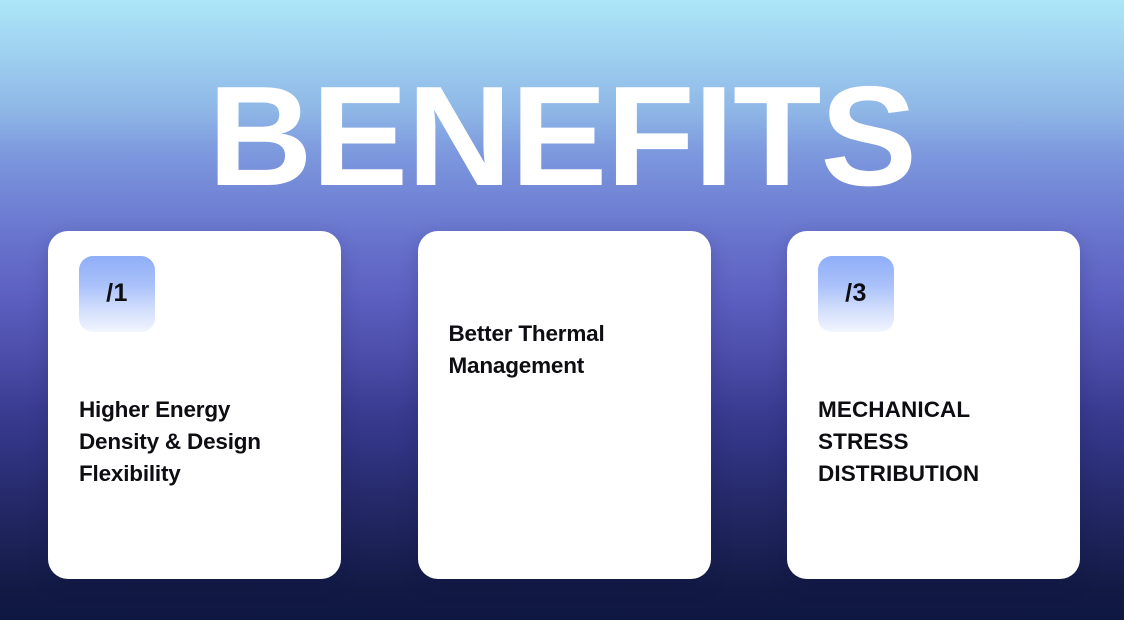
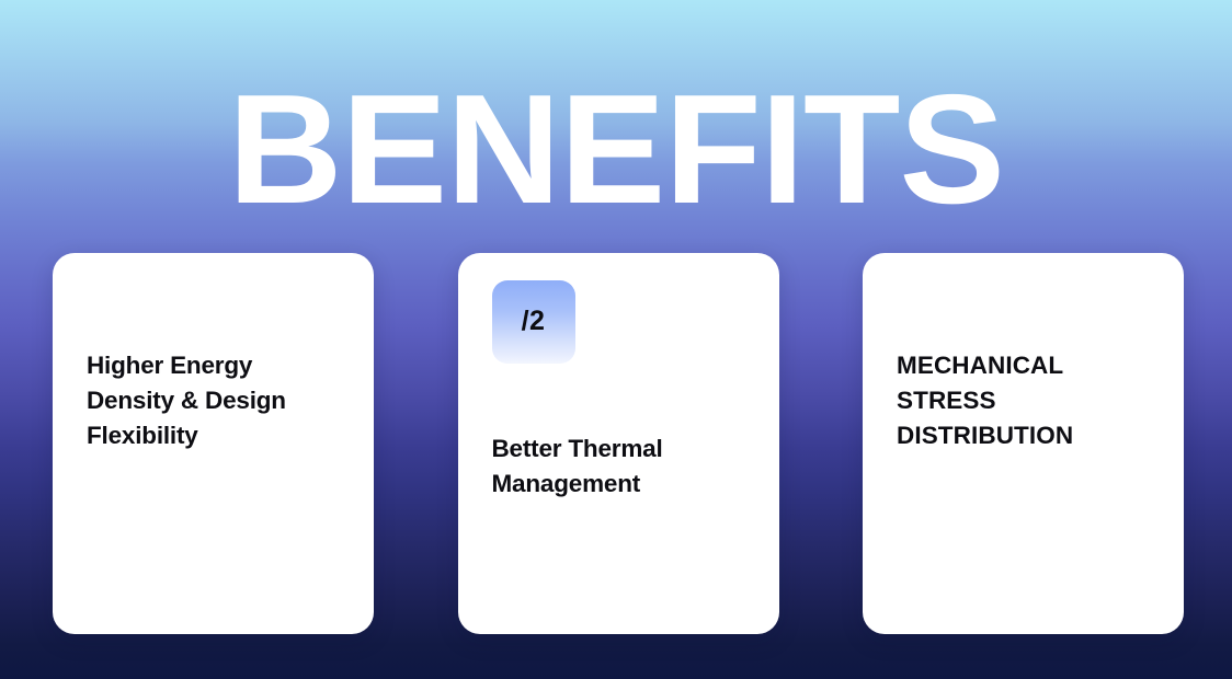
  BENEFITS
- /1
  Higher Energy
  Density & Design
  Flexibility
+ /2
  Better Thermal
  Management
- /3
  MECHANICAL
  STRESS
  DISTRIBUTION
